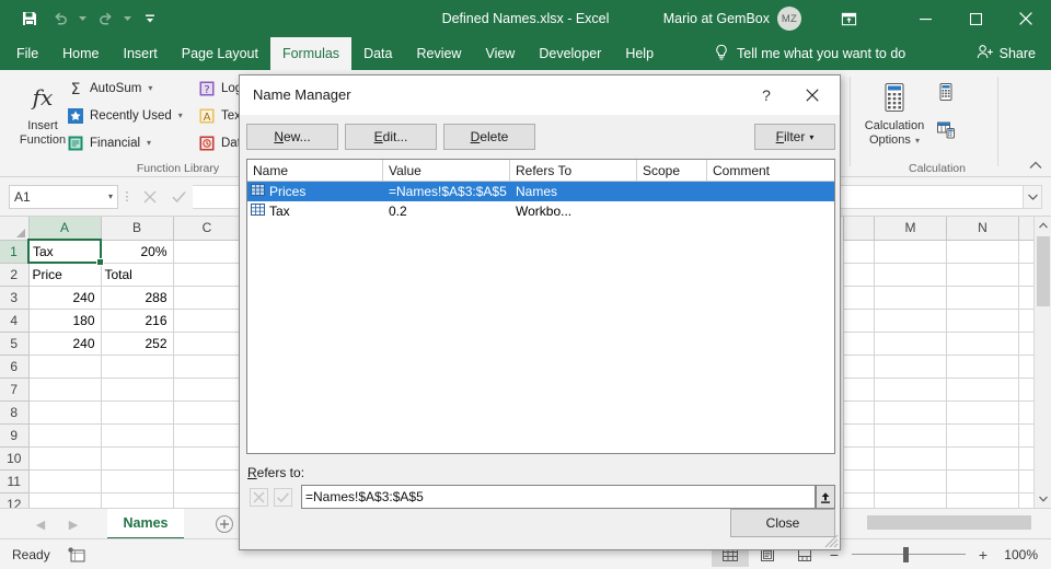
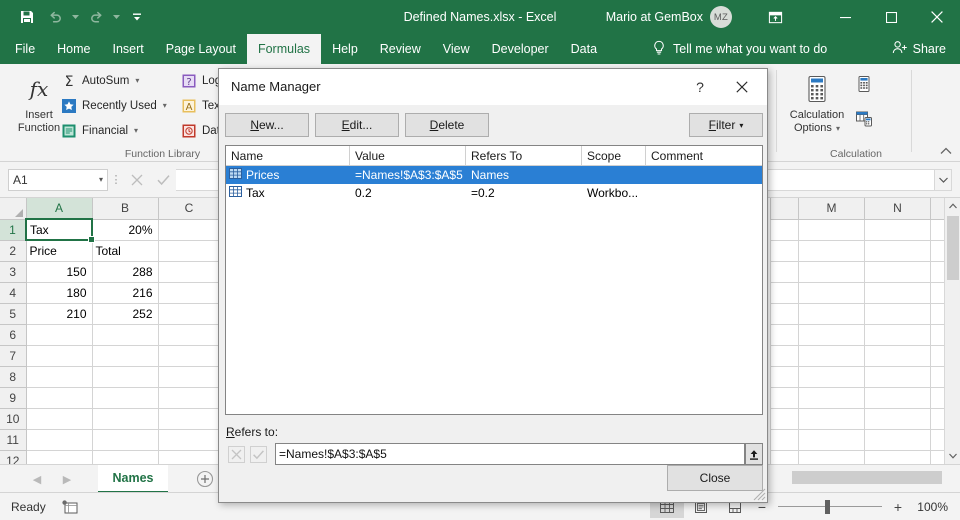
  Defined Names.xlsx - Excel
  Mario at GemBox
  MZ
  File
  Home
  Insert
  Page Layout
  Formulas
- Data
+ Help
  Review
  View
  Developer
- Help
+ Data
  Tell me what you want to do
  Share
  fx
  Insert
  Function
  Σ
  AutoSum
  ▾
  Recently Used
  ▾
  Financial
  ▾
  ?
  A
  Function Library
  Calculation
  Options ▾
  Calculation
  A1
  ▾
  ⋮
  	A	B	C
  1	Tax	20%
  2	Price	Total
- 3	240	288
+ 3	150	288
  4	180	216
- 5	240	252
+ 5	210	252
  6
  7
  8
  9
  10
  11
  12
  	M	N
  ◀
  ▶
  Names
  Ready
  −
  +
  100%
  Name Manager
  ?
  N
  ew...
  E
  dit...
  D
  elete
  F
  ilter
  ▾
  Name
  Value
  Refers To
  Scope
  Comment
  Prices
  =Names!$A$3:$A$5
  Names
  Tax
  0.2
+ =0.2
  Workbo...
  Refers to:
  =Names!$A$3:$A$5
  Close
